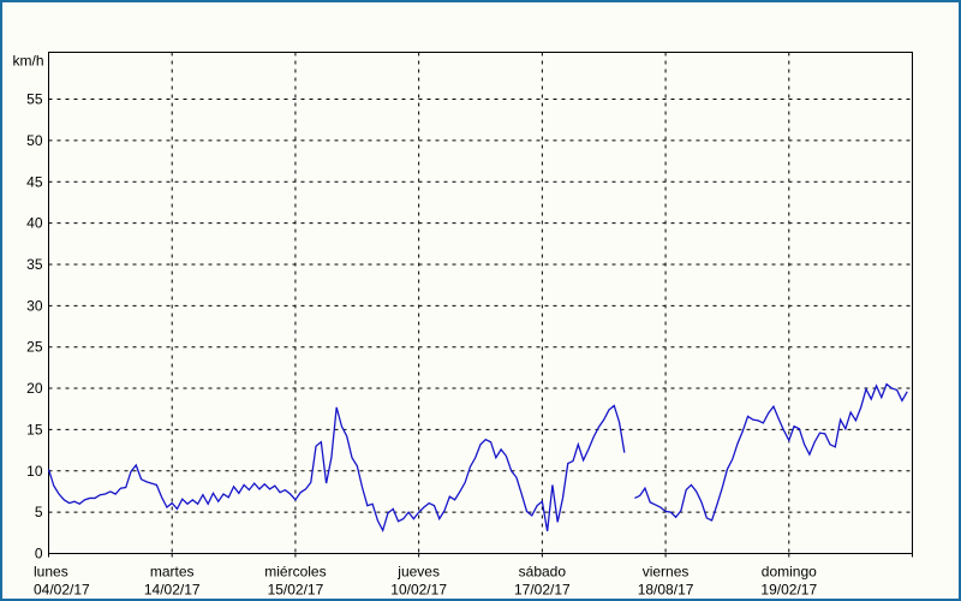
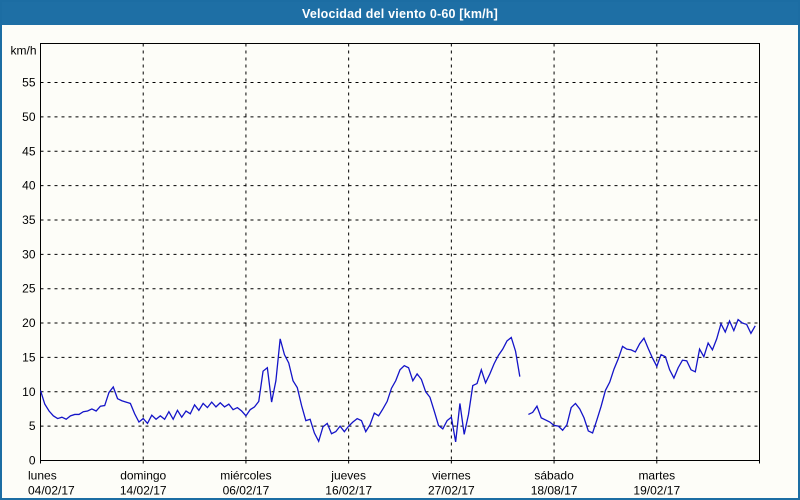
+ Velocidad del viento 0-60 [km/h]
  0
  5
  10
  15
  20
  25
  30
  35
  40
  45
  50
  55
  km/h
  lunes
  04/02/17
- martes
+ domingo
  14/02/17
  miércoles
- 15/02/17
+ 06/02/17
  jueves
- 10/02/17
+ 16/02/17
- sábado
+ viernes
- 17/02/17
+ 27/02/17
- viernes
+ sábado
  18/08/17
- domingo
+ martes
  19/02/17
